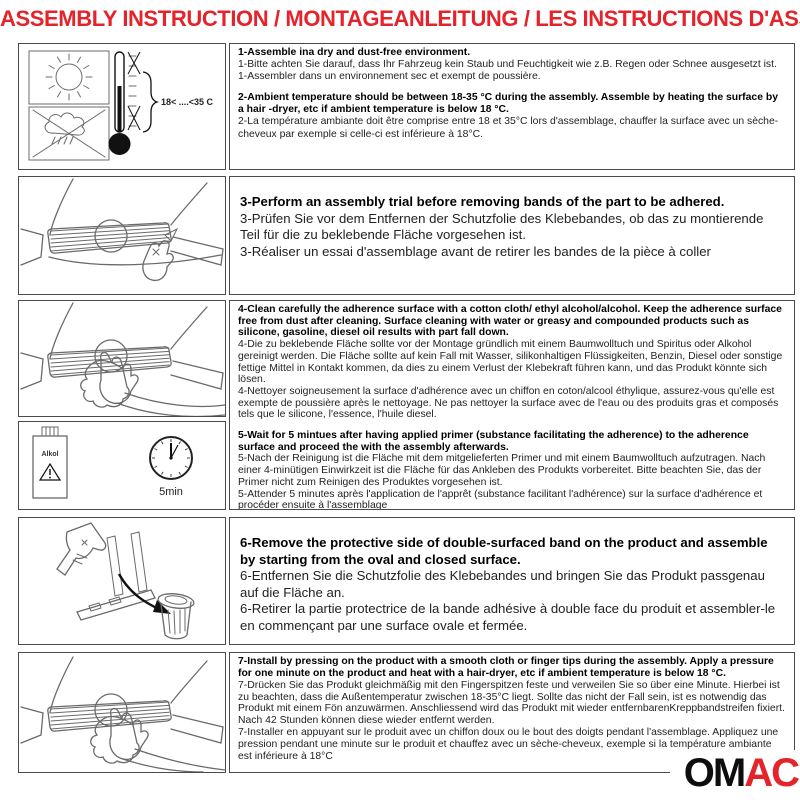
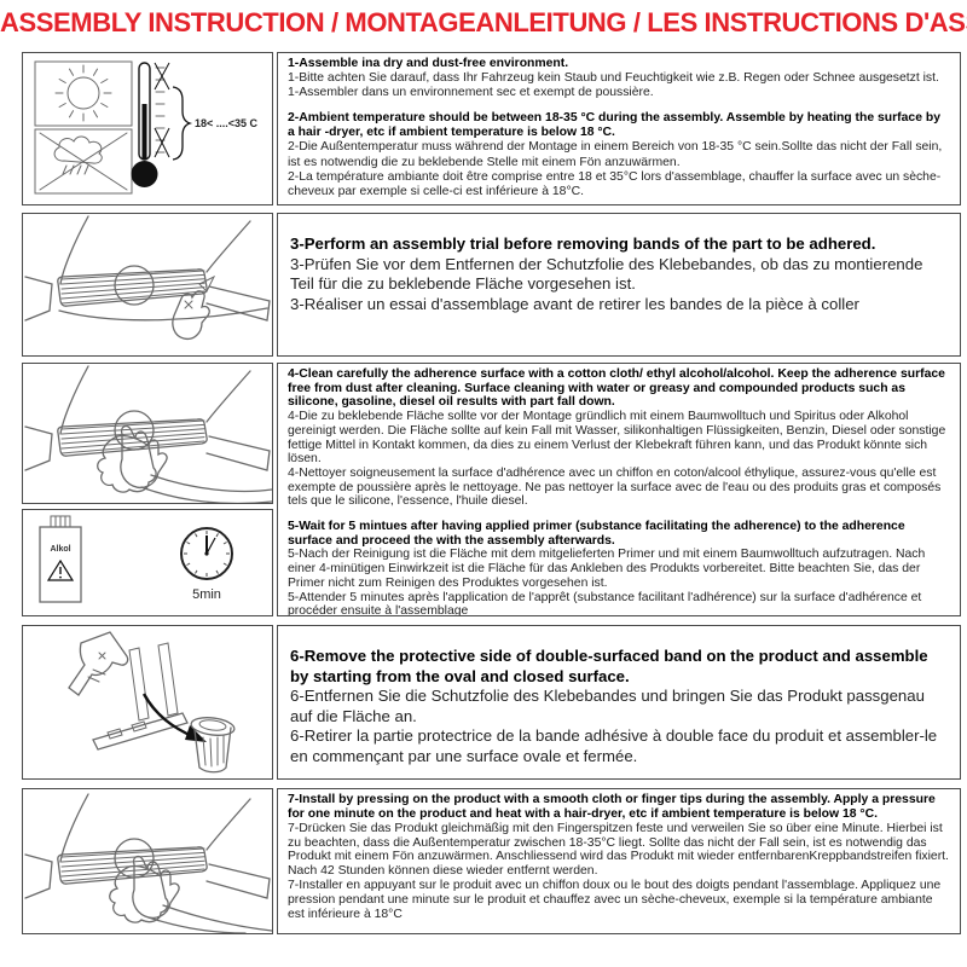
  ASSEMBLY INSTRUCTION / MONTAGEANLEITUNG / LES INSTRUCTIONS D'AS
  18< ....<35 C
  1-Assemble ina dry and dust-free environment.
  1-Bitte achten Sie darauf, dass Ihr Fahrzeug kein Staub und Feuchtigkeit wie z.B. Regen oder Schnee ausgesetzt ist.
  1-Assembler dans un environnement sec et exempt de poussière.
  2-Ambient temperature should be between 18-35 °C during the assembly. Assemble by heating the surface by a hair -dryer, etc if ambient temperature is below 18 °C.
+ 2-Die Außentemperatur muss während der Montage in einem Bereich von 18-35 °C sein.Sollte das nicht der Fall sein, ist es notwendig die zu beklebende Stelle mit einem Fön anzuwärmen.
  2-La température ambiante doit être comprise entre 18 et 35°C lors d'assemblage, chauffer la surface avec un sèche-cheveux par exemple si celle-ci est inférieure à 18°C.
  3-Perform an assembly trial before removing bands of the part to be adhered.
  3-Prüfen Sie vor dem Entfernen der Schutzfolie des Klebebandes, ob das zu montierende Teil für die zu beklebende Fläche vorgesehen ist.
  3-Réaliser un essai d'assemblage avant de retirer les bandes de la pièce à coller
  5min
  4-Clean carefully the adherence surface with a cotton cloth/ ethyl alcohol/alcohol. Keep the adherence surface free from dust after cleaning. Surface cleaning with water or greasy and compounded products such as silicone, gasoline, diesel oil results with part fall down.
  4-Die zu beklebende Fläche sollte vor der Montage gründlich mit einem Baumwolltuch und Spiritus oder Alkohol gereinigt werden. Die Fläche sollte auf kein Fall mit Wasser, silikonhaltigen Flüssigkeiten, Benzin, Diesel oder sonstige fettige Mittel in Kontakt kommen, da dies zu einem Verlust der Klebekraft führen kann, und das Produkt könnte sich lösen.
  4-Nettoyer soigneusement la surface d'adhérence avec un chiffon en coton/alcool éthylique, assurez-vous qu'elle est exempte de poussière après le nettoyage. Ne pas nettoyer la surface avec de l'eau ou des produits gras et composés tels que le silicone, l'essence, l'huile diesel.
  5-Wait for 5 mintues after having applied primer (substance facilitating the adherence) to the adherence surface and proceed the with the assembly afterwards.
  5-Nach der Reinigung ist die Fläche mit dem mitgelieferten Primer und mit einem Baumwolltuch aufzutragen. Nach einer 4-minütigen Einwirkzeit ist die Fläche für das Ankleben des Produkts vorbereitet. Bitte beachten Sie, das der Primer nicht zum Reinigen des Produktes vorgesehen ist.
  5-Attender 5 minutes après l'application de l'apprêt (substance facilitant l'adhérence) sur la surface d'adhérence et procéder ensuite à l'assemblage
  6-Remove the protective side of double-surfaced band on the product and assemble by starting from the oval and closed surface.
  6-Entfernen Sie die Schutzfolie des Klebebandes und bringen Sie das Produkt passgenau auf die Fläche an.
  6-Retirer la partie protectrice de la bande adhésive à double face du produit et assembler-le en commençant par une surface ovale et fermée.
  7-Install by pressing on the product with a smooth cloth or finger tips during the assembly. Apply a pressure for one minute on the product and heat with a hair-dryer, etc if ambient temperature is below 18 °C.
  7-Drücken Sie das Produkt gleichmäßig mit den Fingerspitzen feste und verweilen Sie so über eine Minute. Hierbei ist zu beachten, dass die Außentemperatur zwischen 18-35°C liegt. Sollte das nicht der Fall sein, ist es notwendig das Produkt mit einem Fön anzuwärmen. Anschliessend wird das Produkt mit wieder entfernbarenKreppbandstreifen fixiert. Nach 42 Stunden können diese wieder entfernt werden.
  7-Installer en appuyant sur le produit avec un chiffon doux ou le bout des doigts pendant l'assemblage. Appliquez une pression pendant une minute sur le produit et chauffez avec un sèche-cheveux, exemple si la température ambiante est inférieure à 18°C
- OM
- AC
